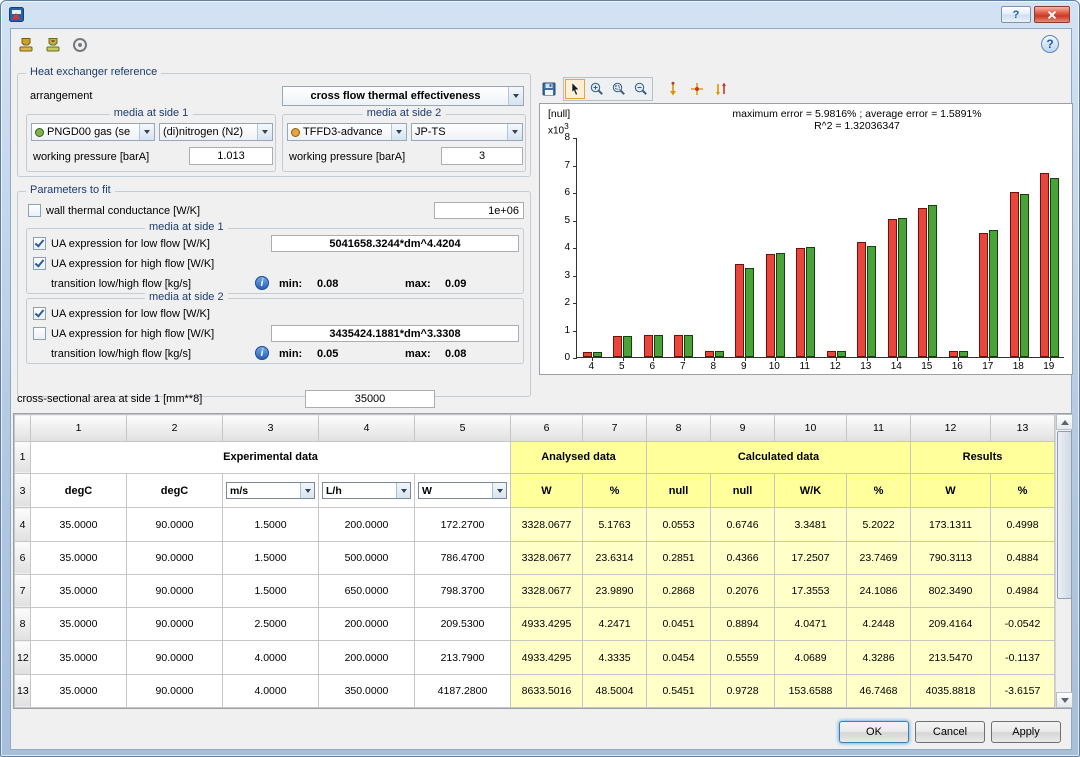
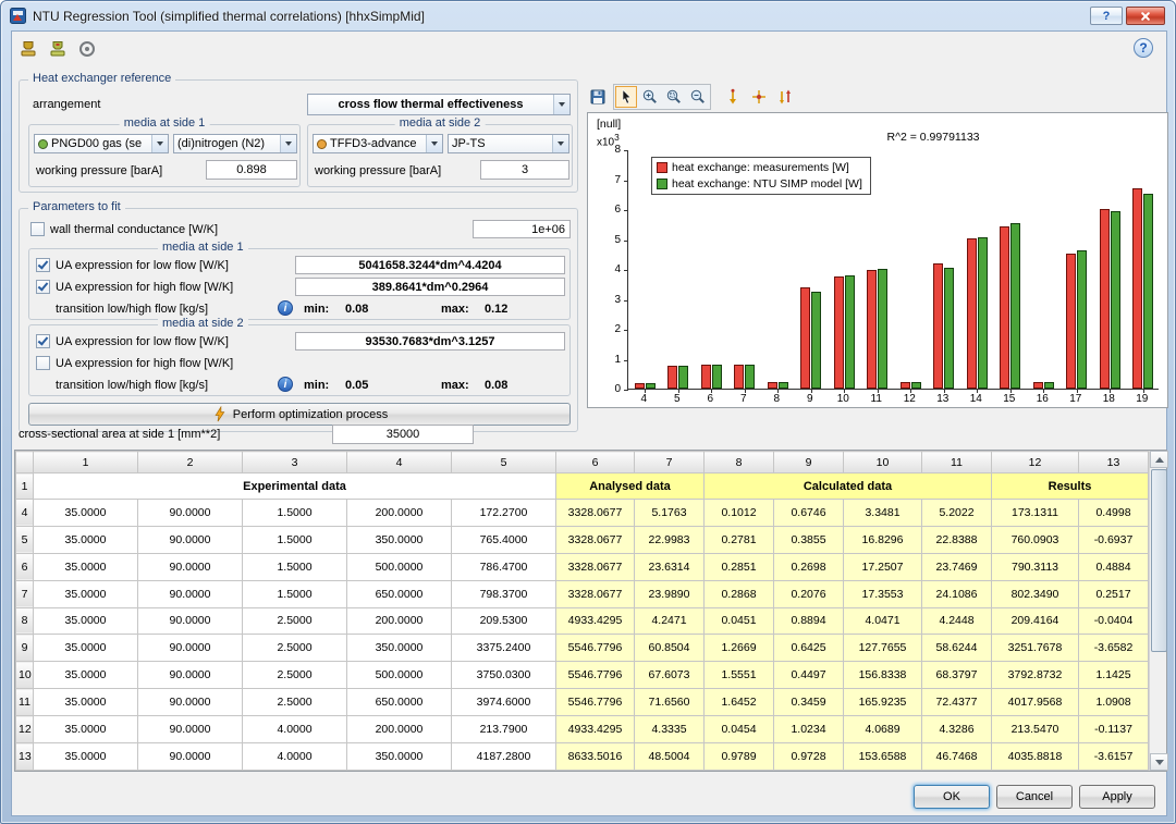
+ NTU Regression Tool (simplified thermal correlations) [hhxSimpMid]
  ?
  ?
  Heat exchanger reference
  arrangement
  cross flow thermal effectiveness
  media at side 1
  PNGD00 gas (se
  (di)nitrogen (N2)
  working pressure [barA]
- 1.013
+ 0.898
  media at side 2
  TFFD3-advance
  JP-TS
  working pressure [barA]
  3
  Parameters to fit
  wall thermal conductance [W/K]
  1e+06
  media at side 1
  UA expression for low flow [W/K]
  5041658.3244*dm^4.4204
  UA expression for high flow [W/K]
+ 389.8641*dm^0.2964
  transition low/high flow [kg/s]
  i
  min:
  0.08
  max:
- 0.09
+ 0.12
  media at side 2
  UA expression for low flow [W/K]
+ 93530.7683*dm^3.1257
  UA expression for high flow [W/K]
- 3435424.1881*dm^3.3308
  transition low/high flow [kg/s]
  i
  min:
  0.05
  max:
  0.08
+ Perform optimization process
  [null]
  x103
- maximum error = 5.9816% ; average error = 1.5891%
- R^2 = 1.32036347
+ R^2 = 0.99791133
  0
  1
  2
  3
  4
  5
  6
  7
  8
  4
  5
  6
  7
  8
  9
  10
  11
  12
  13
  14
  15
  16
  17
  18
  19
+ heat exchange: measurements [W]
+ heat exchange: NTU SIMP model [W]
- cross-sectional area at side 1 [mm**8]
+ cross-sectional area at side 1 [mm**2]
  35000
  	1	2	3	4	5	6	7	8	9	10	11	12	13
  1	Experimental data	Analysed data	Calculated data	Results
- 3	degC	degC	m/s	L/h	W	W	%	null	null	W/K	%	W	%
- 4	35.0000	90.0000	1.5000	200.0000	172.2700	3328.0677	5.1763	0.0553	0.6746	3.3481	5.2022	173.1311	0.4998
+ 4	35.0000	90.0000	1.5000	200.0000	172.2700	3328.0677	5.1763	0.1012	0.6746	3.3481	5.2022	173.1311	0.4998
+ 5	35.0000	90.0000	1.5000	350.0000	765.4000	3328.0677	22.9983	0.2781	0.3855	16.8296	22.8388	760.0903	-0.6937
- 6	35.0000	90.0000	1.5000	500.0000	786.4700	3328.0677	23.6314	0.2851	0.4366	17.2507	23.7469	790.3113	0.4884
+ 6	35.0000	90.0000	1.5000	500.0000	786.4700	3328.0677	23.6314	0.2851	0.2698	17.2507	23.7469	790.3113	0.4884
- 7	35.0000	90.0000	1.5000	650.0000	798.3700	3328.0677	23.9890	0.2868	0.2076	17.3553	24.1086	802.3490	0.4984
+ 7	35.0000	90.0000	1.5000	650.0000	798.3700	3328.0677	23.9890	0.2868	0.2076	17.3553	24.1086	802.3490	0.2517
- 8	35.0000	90.0000	2.5000	200.0000	209.5300	4933.4295	4.2471	0.0451	0.8894	4.0471	4.2448	209.4164	-0.0542
+ 8	35.0000	90.0000	2.5000	200.0000	209.5300	4933.4295	4.2471	0.0451	0.8894	4.0471	4.2448	209.4164	-0.0404
+ 9	35.0000	90.0000	2.5000	350.0000	3375.2400	5546.7796	60.8504	1.2669	0.6425	127.7655	58.6244	3251.7678	-3.6582
+ 10	35.0000	90.0000	2.5000	500.0000	3750.0300	5546.7796	67.6073	1.5551	0.4497	156.8338	68.3797	3792.8732	1.1425
+ 11	35.0000	90.0000	2.5000	650.0000	3974.6000	5546.7796	71.6560	1.6452	0.3459	165.9235	72.4377	4017.9568	1.0908
- 12	35.0000	90.0000	4.0000	200.0000	213.7900	4933.4295	4.3335	0.0454	0.5559	4.0689	4.3286	213.5470	-0.1137
+ 12	35.0000	90.0000	4.0000	200.0000	213.7900	4933.4295	4.3335	0.0454	1.0234	4.0689	4.3286	213.5470	-0.1137
- 13	35.0000	90.0000	4.0000	350.0000	4187.2800	8633.5016	48.5004	0.5451	0.9728	153.6588	46.7468	4035.8818	-3.6157
+ 13	35.0000	90.0000	4.0000	350.0000	4187.2800	8633.5016	48.5004	0.9789	0.9728	153.6588	46.7468	4035.8818	-3.6157
  OK
  Cancel
  Apply
